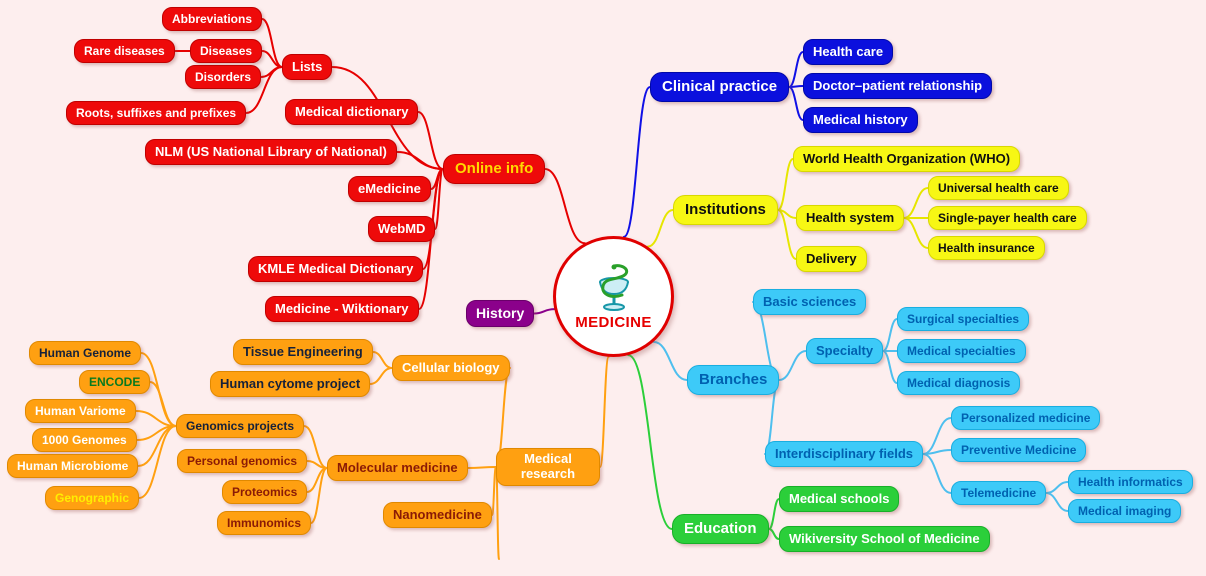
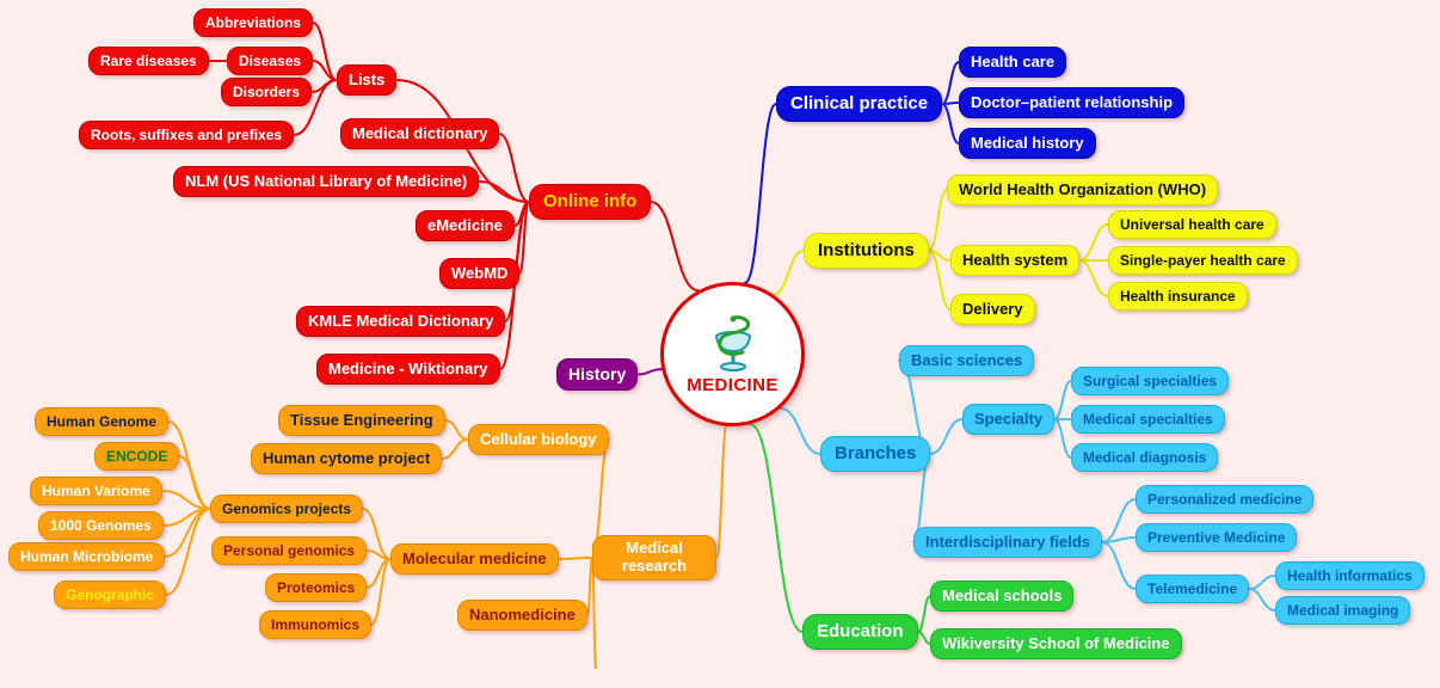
  MEDICINE
  Abbreviations
  Rare diseases
  Diseases
  Disorders
  Lists
  Roots, suffixes and prefixes
  Medical dictionary
- NLM (US National Library of National)
+ NLM (US National Library of Medicine)
  Online info
  eMedicine
  WebMD
  KMLE Medical Dictionary
  Medicine - Wiktionary
  History
  Clinical practice
  Health care
  Doctor–patient relationship
  Medical history
  Institutions
  World Health Organization (WHO)
  Health system
  Universal health care
  Single-payer health care
  Health insurance
  Delivery
  Branches
  Basic sciences
  Specialty
  Surgical specialties
  Medical specialties
  Medical diagnosis
  Interdisciplinary fields
  Personalized medicine
  Preventive Medicine
  Telemedicine
  Health informatics
  Medical imaging
  Education
  Medical schools
  Wikiversity School of Medicine
  Medical research
  Cellular biology
  Tissue Engineering
  Human cytome project
  Molecular medicine
  Genomics projects
  Human Genome
  ENCODE
  Human Variome
  1000 Genomes
  Human Microbiome
  Genographic
  Personal genomics
  Proteomics
  Immunomics
  Nanomedicine
